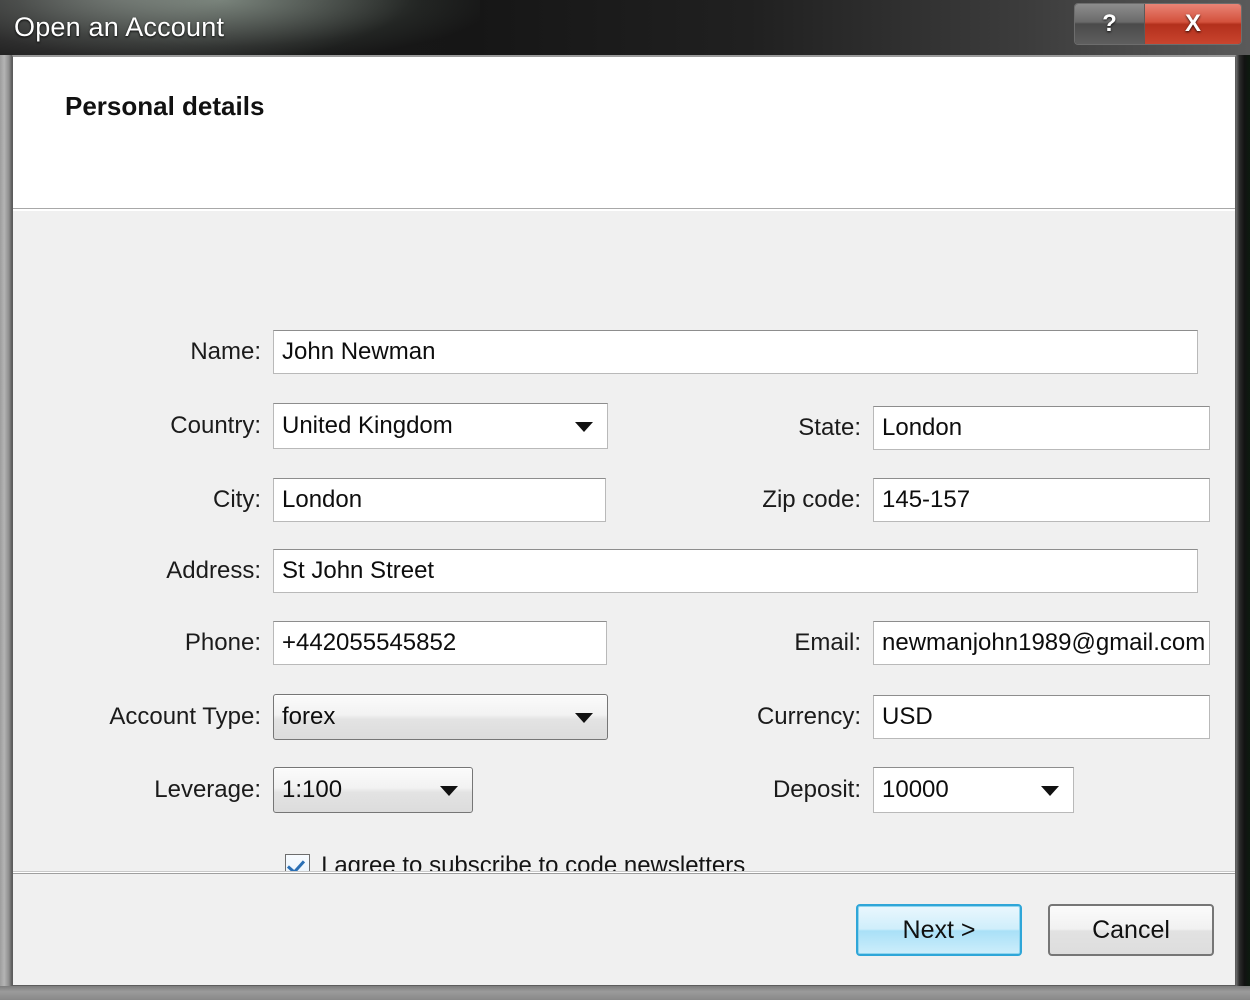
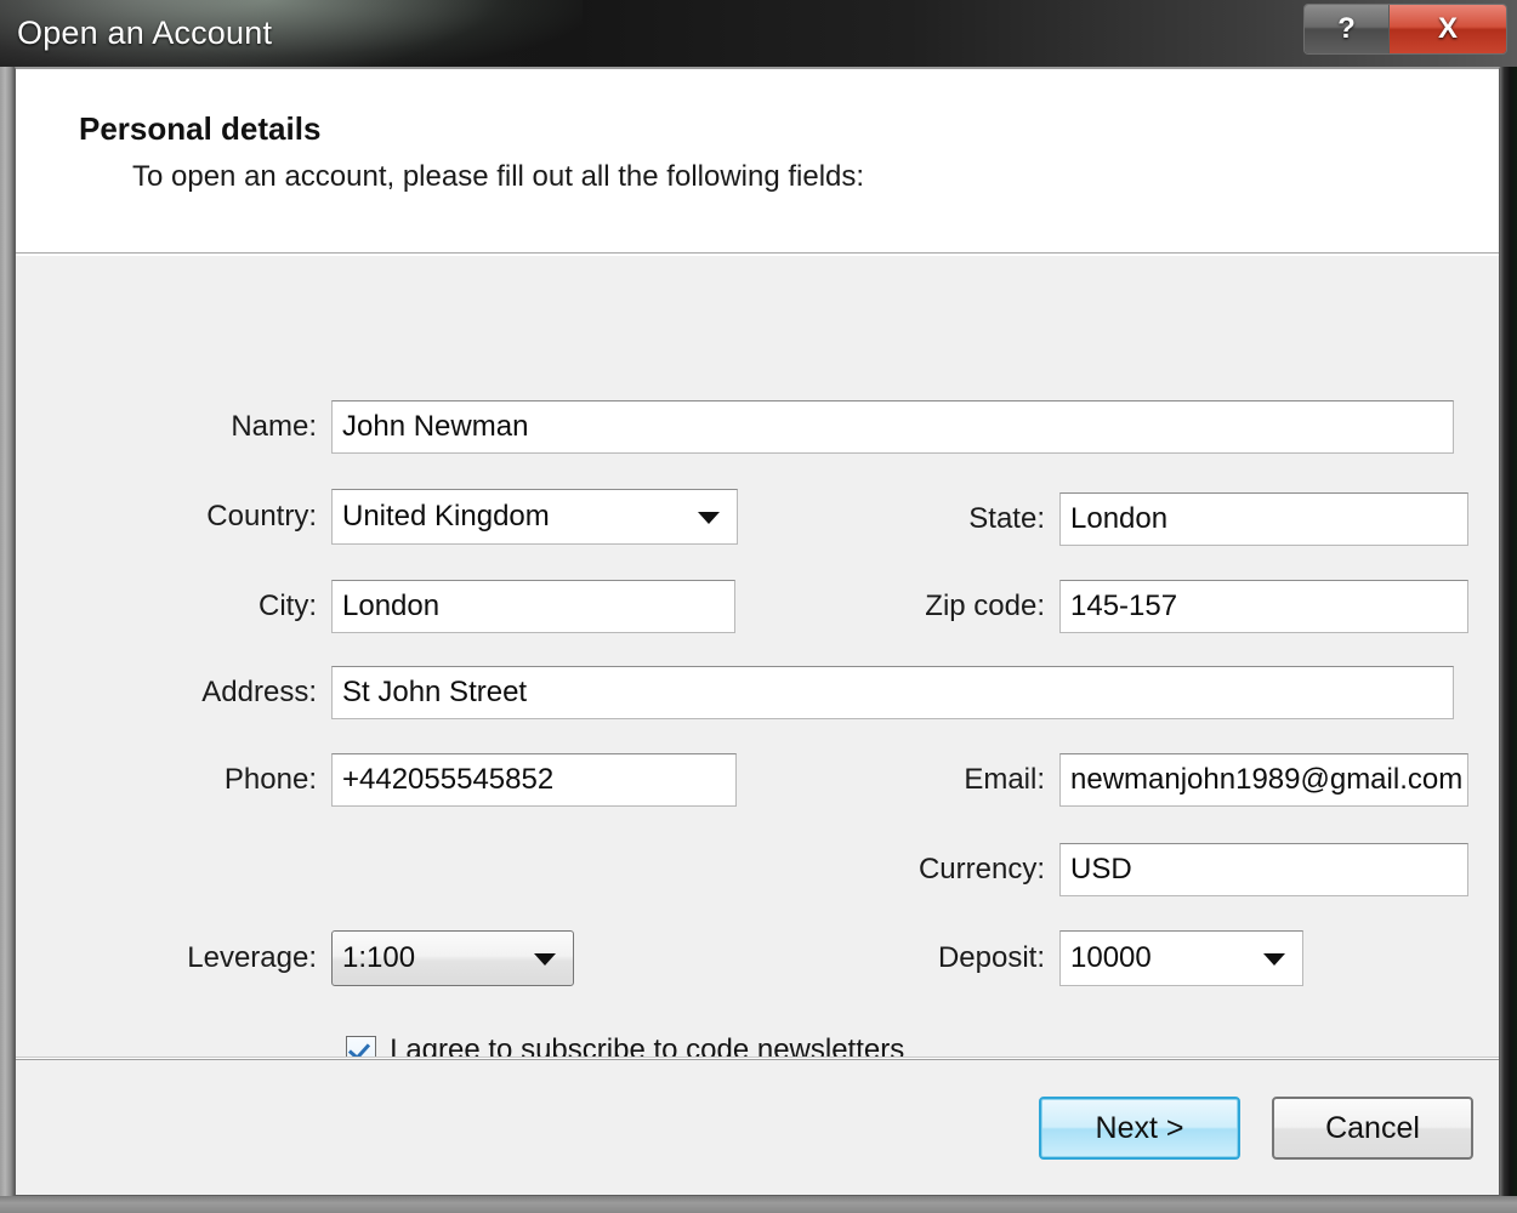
  Open an Account
  ?
  X
  Personal details
+ To open an account, please fill out all the following fields:
  Name:
  John Newman
  Country:
  United Kingdom
  State:
  London
  City:
  London
  Zip code:
  145-157
  Address:
  St John Street
  Phone:
  +442055545852
  Email:
  newmanjohn1989@gmail.com
- Account Type:
- forex
  Currency:
  USD
  Leverage:
  1:100
  Deposit:
  10000
  I agree to subscribe to code newsletters
  Next >
  Cancel
